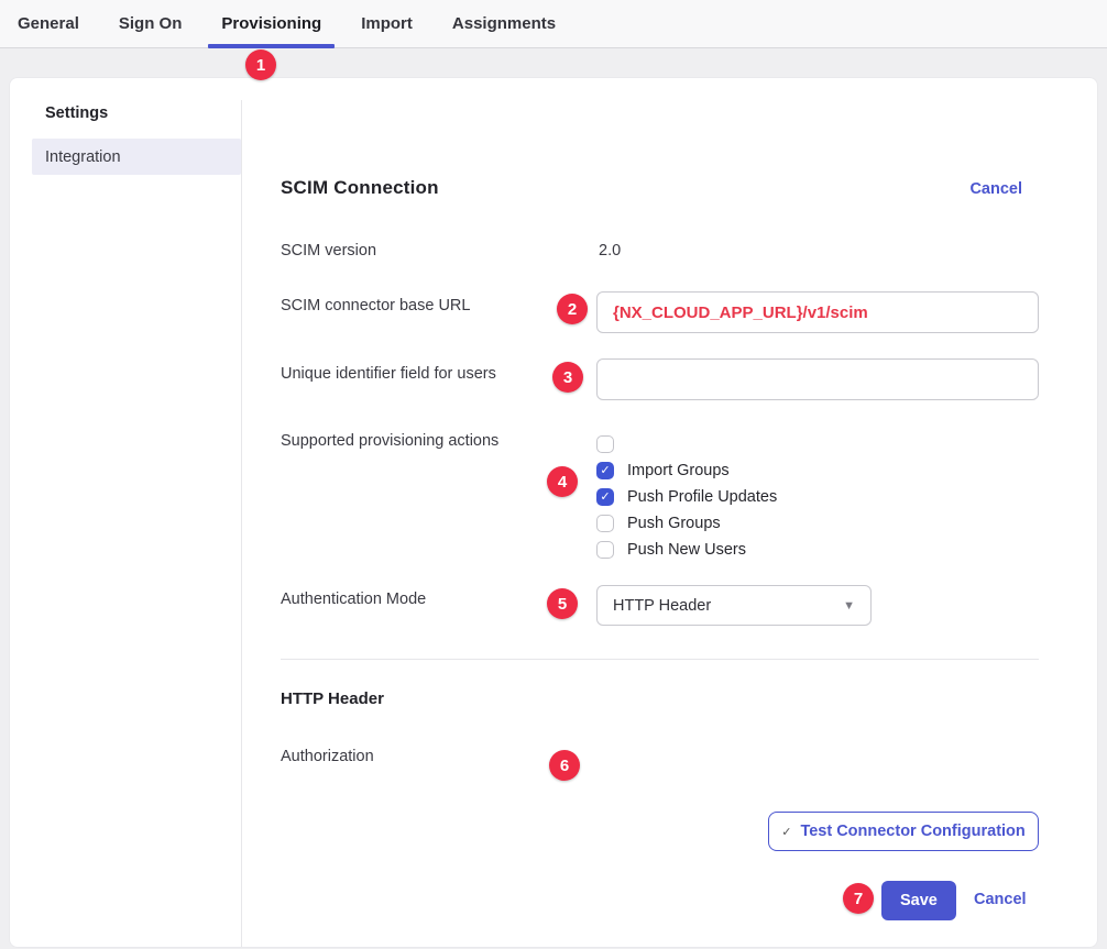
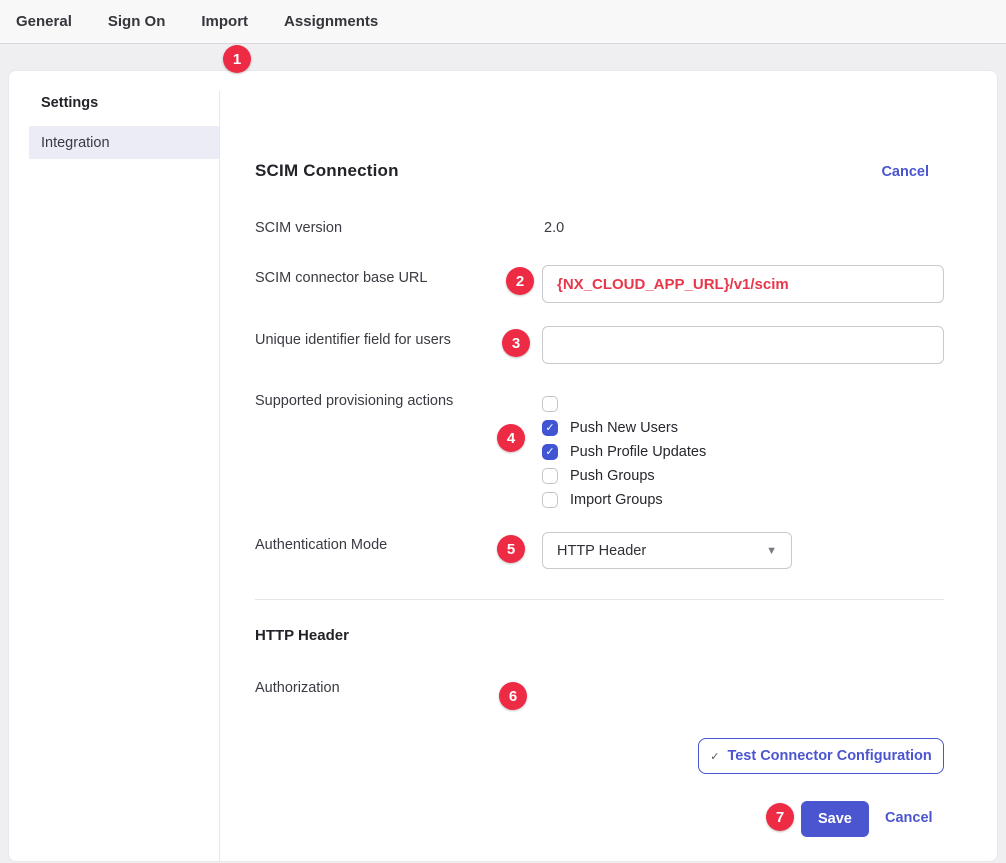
  General
  Sign On
- Provisioning
  Import
  Assignments
  Settings
  Integration
  SCIM Connection
  Cancel
  SCIM version
  2.0
  SCIM connector base URL
  {NX_CLOUD_APP_URL}/v1/scim
  Unique identifier field for users
  Supported provisioning actions
  ✓
- Import Groups
+ Push New Users
  ✓
  Push Profile Updates
  Push Groups
- Push New Users
+ Import Groups
  Authentication Mode
  HTTP Header
  ▼
  HTTP Header
  Authorization
  ✓
  Test Connector Configuration
  Save
  Cancel
  1
  2
  3
  4
  5
  6
  7
